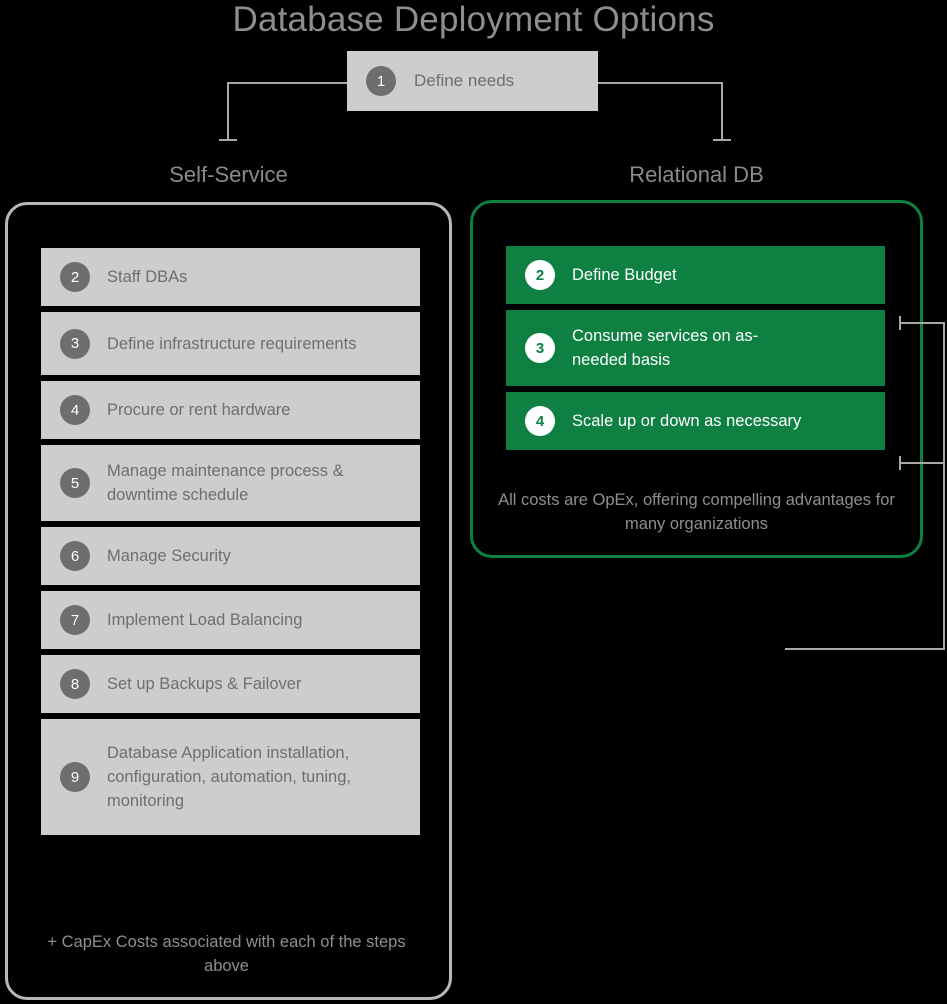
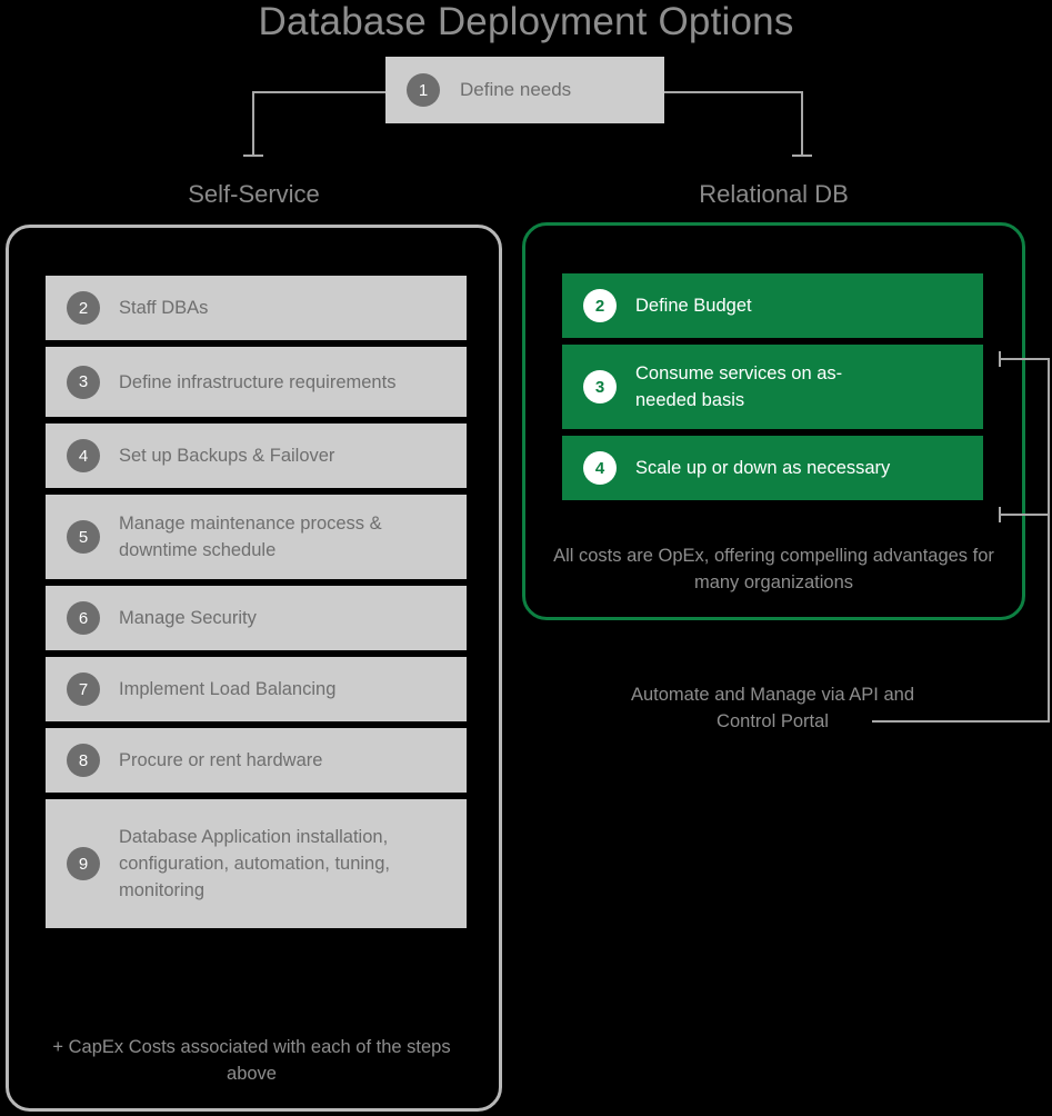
  Database Deployment Options
  1
  Define needs
  Self-Service
  Relational DB
  2
  Staff DBAs
  3
  Define infrastructure requirements
  4
- Procure or rent hardware
+ Set up Backups & Failover
  5
  Manage maintenance process & downtime schedule
  6
  Manage Security
  7
  Implement Load Balancing
  8
- Set up Backups & Failover
+ Procure or rent hardware
  9
  Database Application installation, configuration, automation, tuning, monitoring
  + CapEx Costs associated with each of the steps above
  2
  Define Budget
  3
  Consume services on as-needed basis
  4
  Scale up or down as necessary
  All costs are OpEx, offering compelling advantages for many organizations
+ Automate and Manage via API and Control Portal
